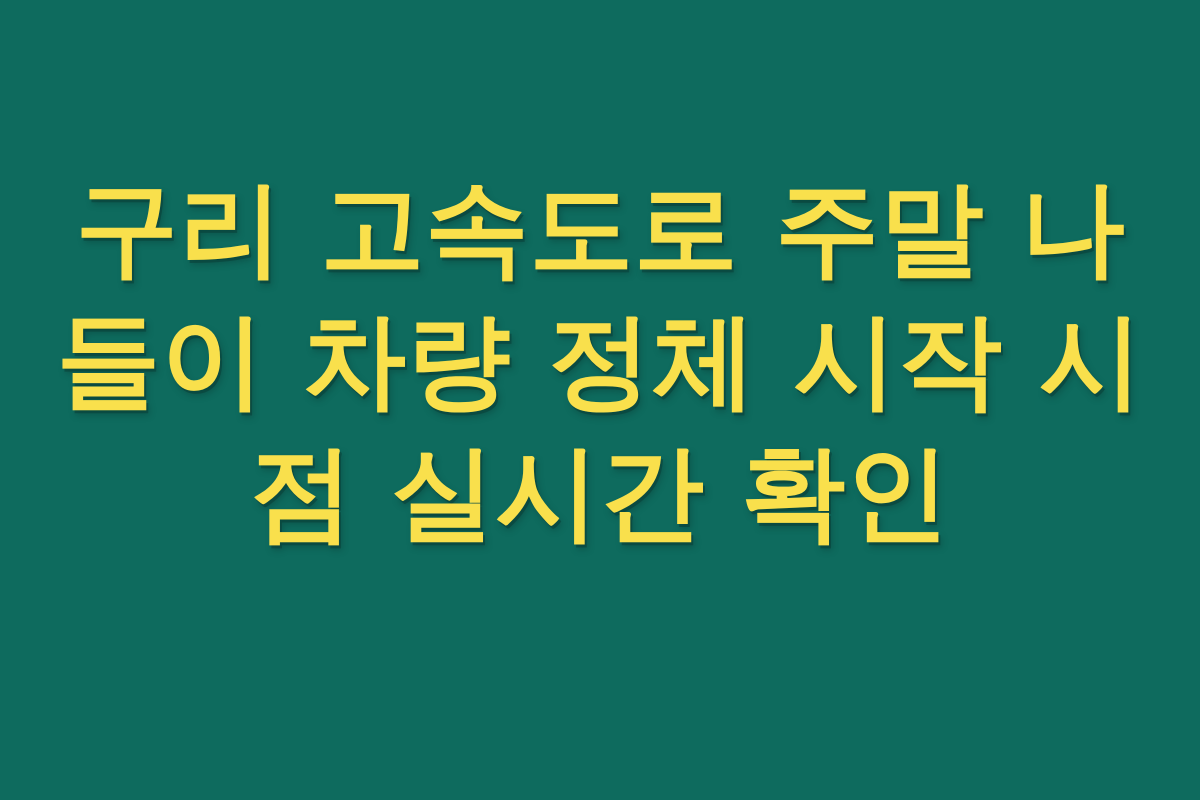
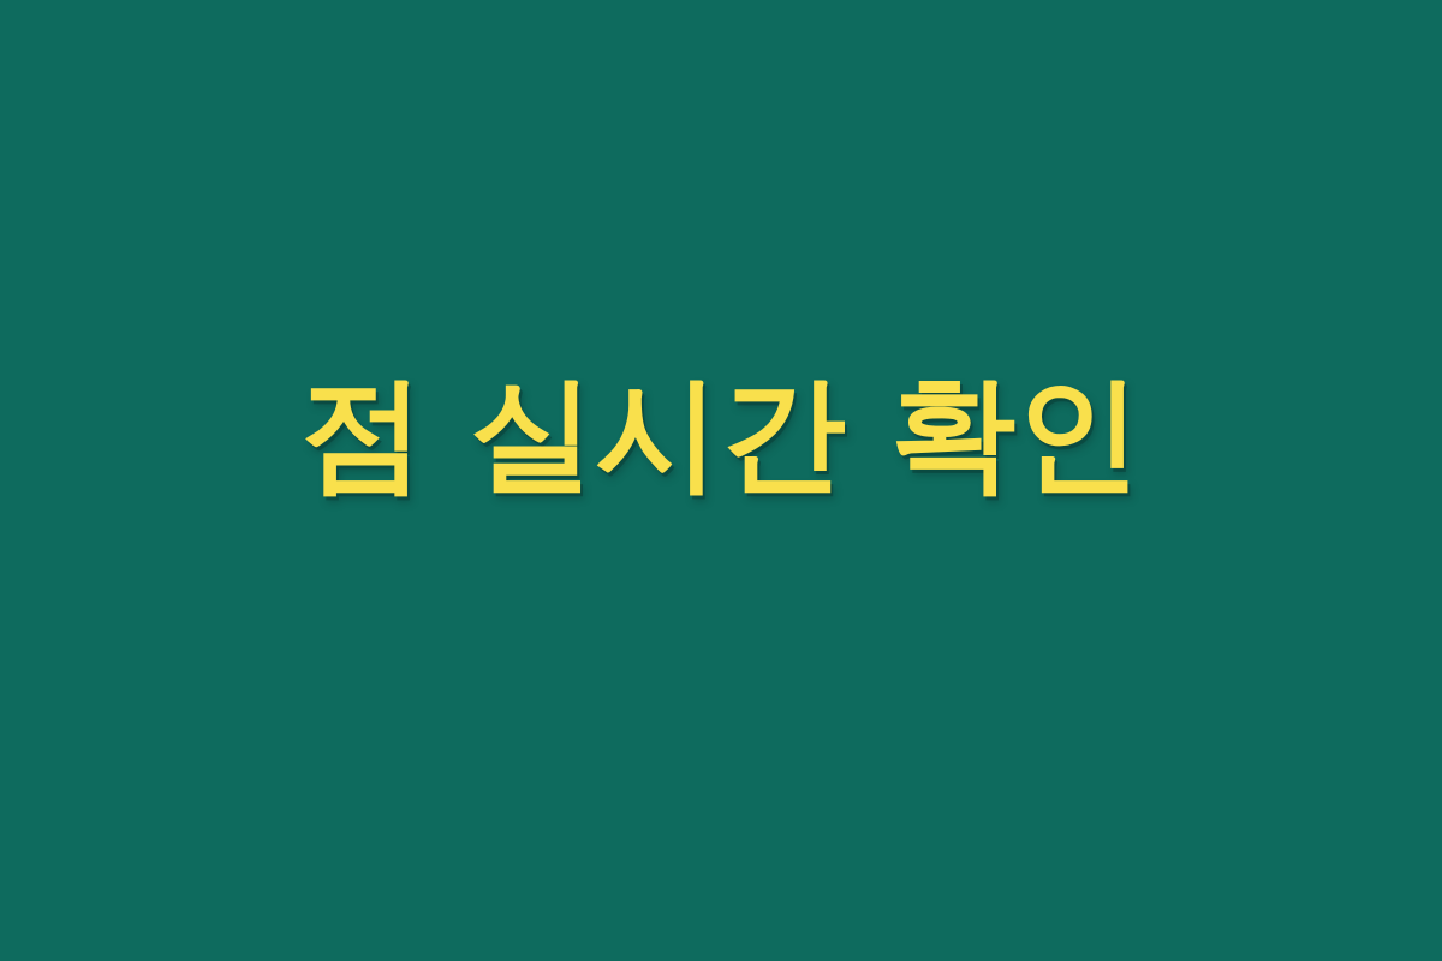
- 구리 고속도로 주말 나
- 들이 차량 정체 시작 시
  점 실시간 확인
